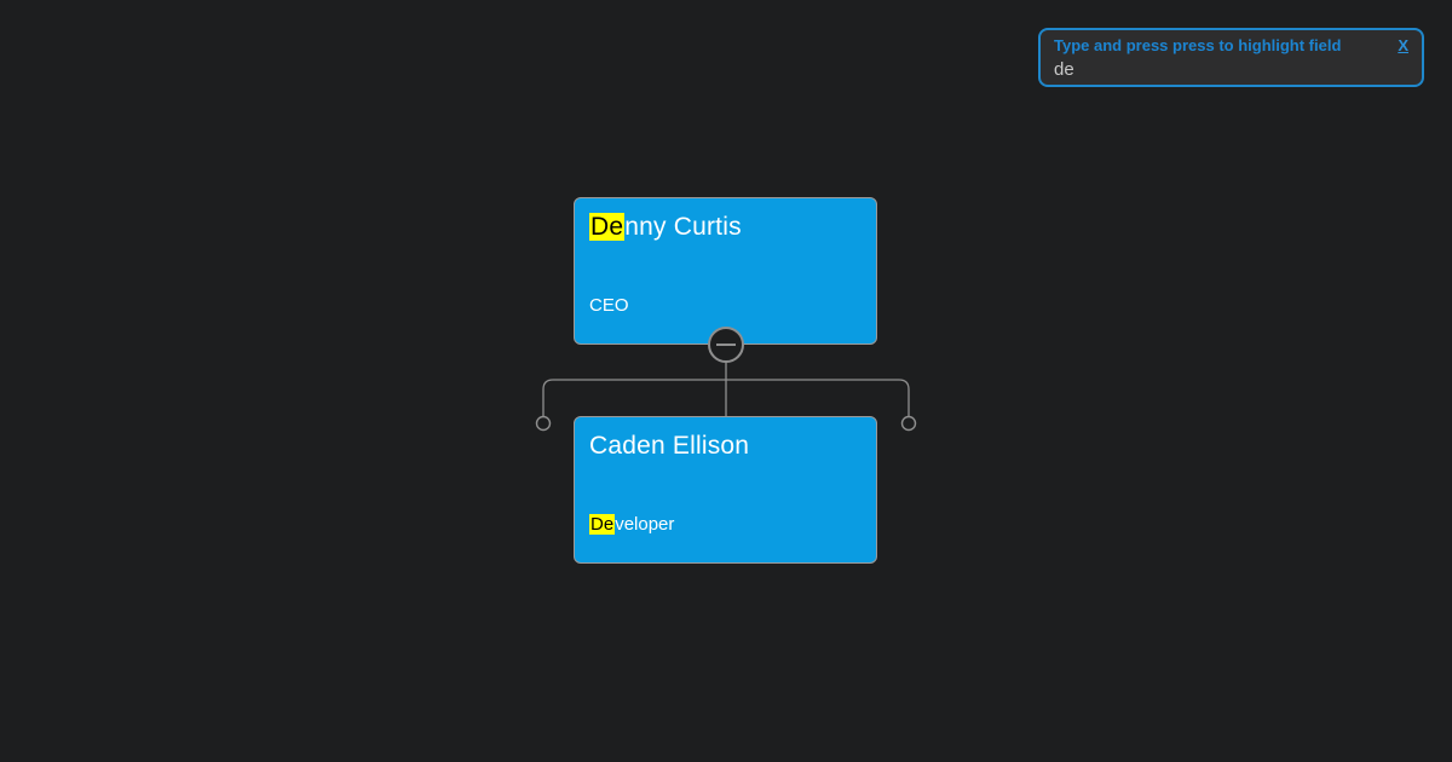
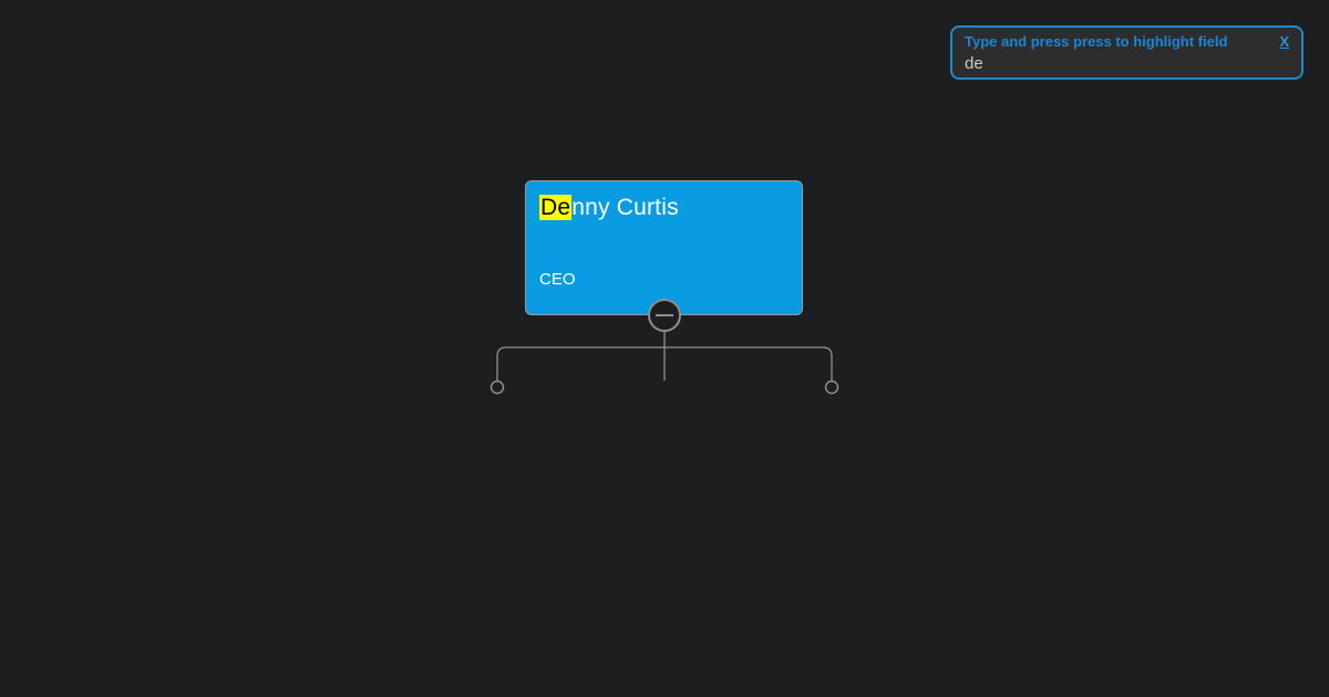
  Denny Curtis
  CEO
- Caden Ellison
- Developer
  Type and press press to highlight field
  X
  de
